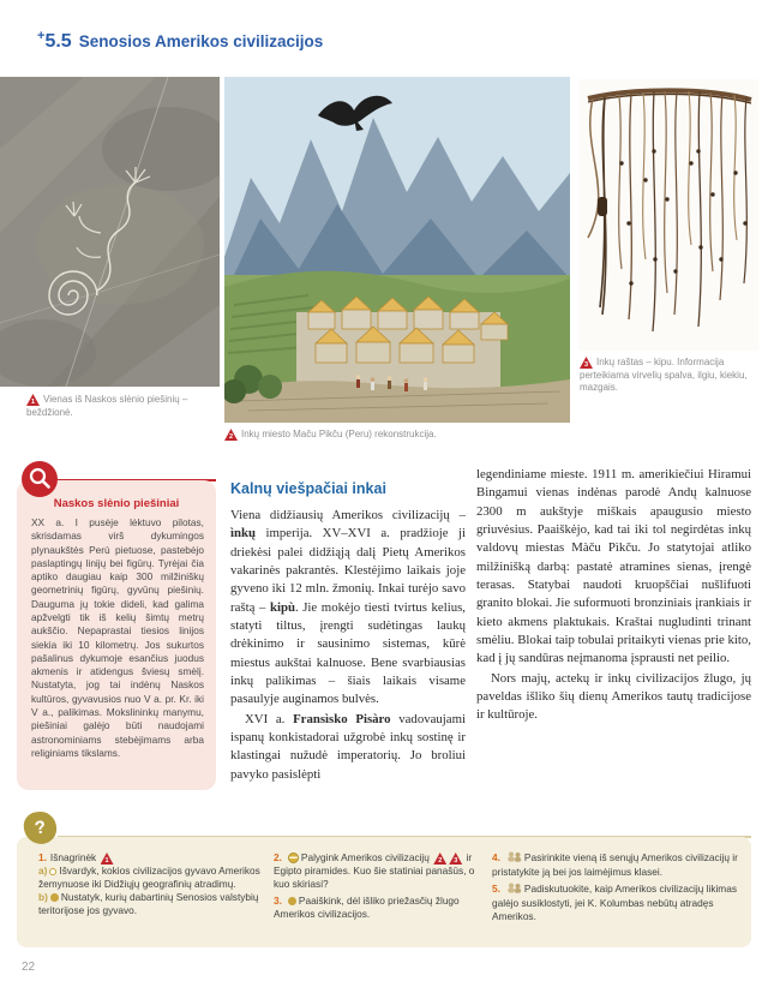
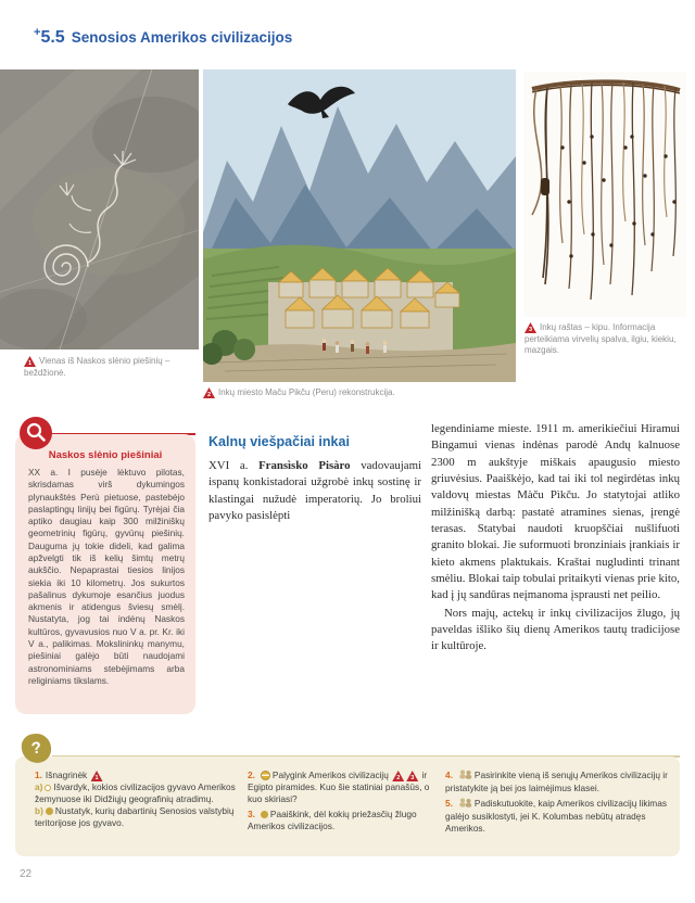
  +5.5 Senosios Amerikos civilizacijos
  Vienas iš Naskos slėnio piešinių – beždžionė.
  Inkų miesto Maču Pikču (Peru) rekonstrukcija.
  Inkų raštas – kipu. Informacija perteikiama virvelių spalva, ilgiu, kiekiu, mazgais.
  Naskos slėnio piešiniai
  XX a. I pusėje lėktuvo pilotas, skrisdamas virš dykumingos plynaukštės Perù pietuose, pastebėjo paslaptingų linijų bei figūrų. Tyrėjai čia aptiko daugiau kaip 300 milžiniškų geometrinių figūrų, gyvūnų piešinių. Dauguma jų tokie dideli, kad galima apžvelgti tik iš kelių šimtų metrų aukščio. Nepaprastai tiesios linijos siekia iki 10 kilometrų. Jos sukurtos pašalinus dykumoje esančius juodus akmenis ir atidengus šviesų smėlį. Nustatyta, jog tai indėnų Naskos kultūros, gyvavusios nuo V a. pr. Kr. iki V a., palikimas. Mokslininkų manymu, piešiniai galėjo būti naudojami astronominiams stebėjimams arba religiniams tikslams.
  Kalnų viešpačiai inkai
- Viena didžiausių Amerikos civilizacijų – ìnkų imperija. XV–XVI a. pradžioje ji driekėsi palei didžiąją dalį Pietų Amerikos vakarinės pakrantės. Klestėjimo laikais joje gyveno iki 12 mln. žmonių. Inkai turėjo savo raštą – kipù. Jie mokėjo tiesti tvirtus kelius, statyti tiltus, įrengti sudėtingas laukų drėkinimo ir sausinimo sistemas, kūrė miestus aukštai kalnuose. Bene svarbiausias inkų palikimas – šiais laikais visame pasaulyje auginamos bulvės.
  XVI a. Fransìsko Pisàro vadovaujami ispanų konkistadorai užgrobė inkų sostinę ir klastingai nužudė imperatorių. Jo broliui pavyko pasislėpti
  legendiniame mieste. 1911 m. amerikiečiui Hiramui Bingamui vienas indėnas parodė Andų kalnuose 2300 m aukštyje miškais apaugusio miesto griuvėsius. Paaiškėjo, kad tai iki tol negirdėtas inkų valdovų miestas Màču Pìkču. Jo statytojai atliko milžinišką darbą: pastatė atramines sienas, įrengė terasas. Statybai naudoti kruopščiai nušlifuoti granito blokai. Jie suformuoti bronziniais įrankiais ir kieto akmens plaktukais. Kraštai nugludinti trinant smėliu. Blokai taip tobulai pritaikyti vienas prie kito, kad į jų sandūras neįmanoma įsprausti net peilio.
  Nors majų, actekų ir inkų civilizacijos žlugo, jų paveldas išliko šių dienų Amerikos tautų tradicijose ir kultūroje.
  1. Išnagrinėk
  a) Išvardyk, kokios civilizacijos gyvavo Amerikos žemynuose iki Didžiųjų geografinių atradimų.
  b) Nustatyk, kurių dabartinių Senosios valstybių teritorijose jos gyvavo.
  2. Palygink Amerikos civilizacijų ir Egipto piramides. Kuo šie statiniai panašūs, o kuo skiriasi?
- 3. Paaiškink, dėl išliko priežasčių žlugo Amerikos civilizacijos.
+ 3. Paaiškink, dėl kokių priežasčių žlugo Amerikos civilizacijos.
  4. Pasirinkite vieną iš senųjų Amerikos civilizacijų ir pristatykite ją bei jos laimėjimus klasei.
  5. Padiskutuokite, kaip Amerikos civilizacijų likimas galėjo susiklostyti, jei K. Kolumbas nebūtų atradęs Amerikos.
  22
